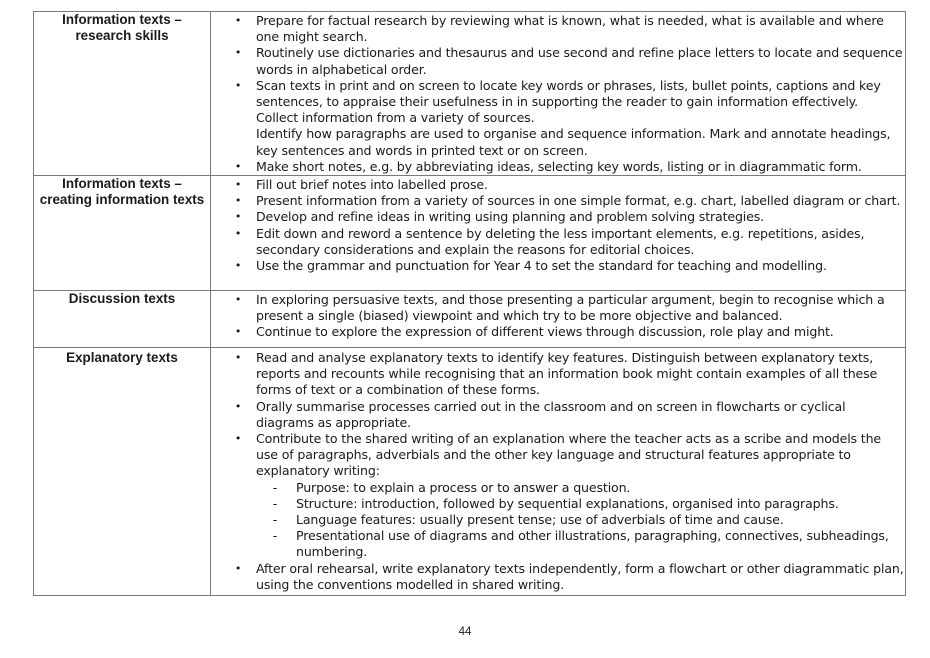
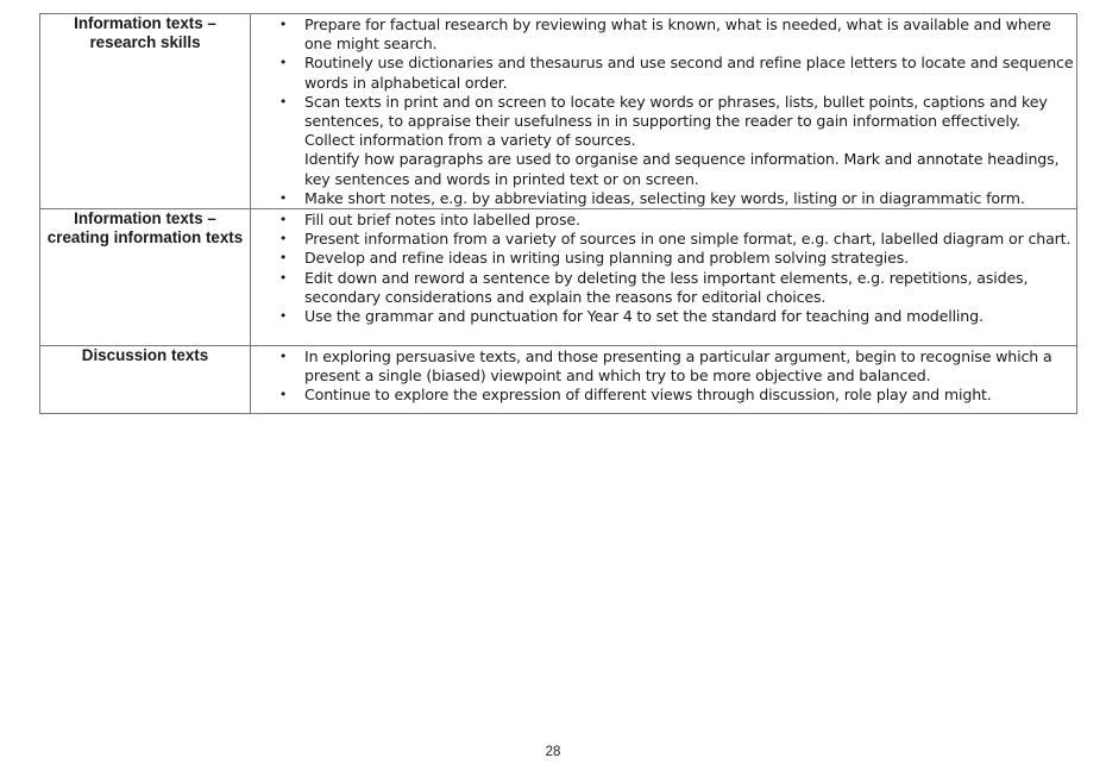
  Information texts – research skills	• Prepare for factual research by reviewing what is known, what is needed, what is available and where one might search. • Routinely use dictionaries and thesaurus and use second and refine place letters to locate and sequence words in alphabetical order. • Scan texts in print and on screen to locate key words or phrases, lists, bullet points, captions and key sentences, to appraise their usefulness in in supporting the reader to gain information effectively. Collect information from a variety of sources. Identify how paragraphs are used to organise and sequence information. Mark and annotate headings, key sentences and words in printed text or on screen. • Make short notes, e.g. by abbreviating ideas, selecting key words, listing or in diagrammatic form.
  Information texts – creating information texts	• Fill out brief notes into labelled prose. • Present information from a variety of sources in one simple format, e.g. chart, labelled diagram or chart. • Develop and refine ideas in writing using planning and problem solving strategies. • Edit down and reword a sentence by deleting the less important elements, e.g. repetitions, asides, secondary considerations and explain the reasons for editorial choices. • Use the grammar and punctuation for Year 4 to set the standard for teaching and modelling.
  Discussion texts	• In exploring persuasive texts, and those presenting a particular argument, begin to recognise which a present a single (biased) viewpoint and which try to be more objective and balanced. • Continue to explore the expression of different views through discussion, role play and might.
- Explanatory texts	• Read and analyse explanatory texts to identify key features. Distinguish between explanatory texts, reports and recounts while recognising that an information book might contain examples of all these forms of text or a combination of these forms. • Orally summarise processes carried out in the classroom and on screen in flowcharts or cyclical diagrams as appropriate. • Contribute to the shared writing of an explanation where the teacher acts as a scribe and models the use of paragraphs, adverbials and the other key language and structural features appropriate to explanatory writing: - Purpose: to explain a process or to answer a question. - Structure: introduction, followed by sequential explanations, organised into paragraphs. - Language features: usually present tense; use of adverbials of time and cause. - Presentational use of diagrams and other illustrations, paragraphing, connectives, subheadings, numbering. • After oral rehearsal, write explanatory texts independently, form a flowchart or other diagrammatic plan, using the conventions modelled in shared writing.
- 44
+ 28
